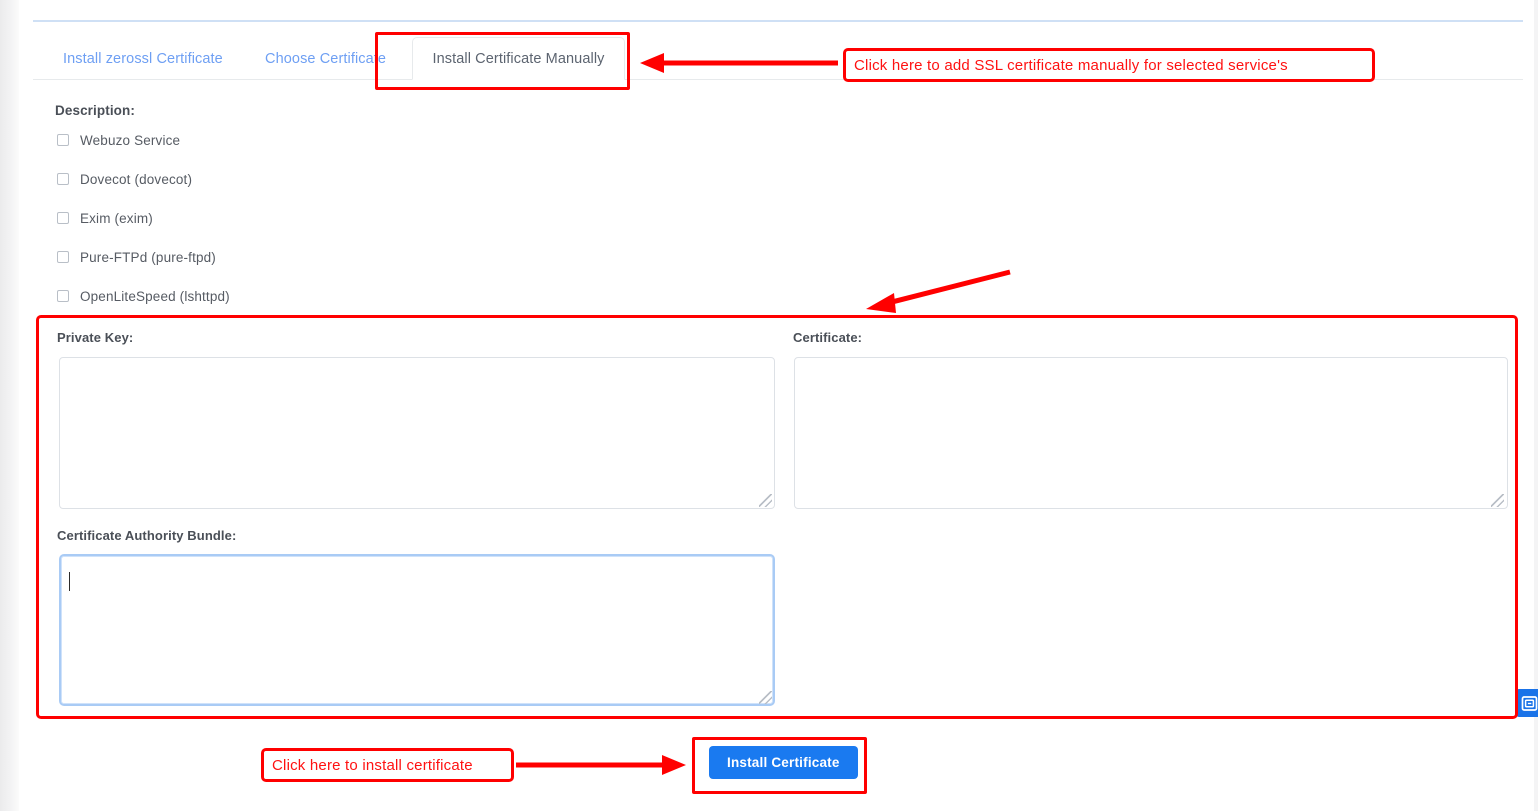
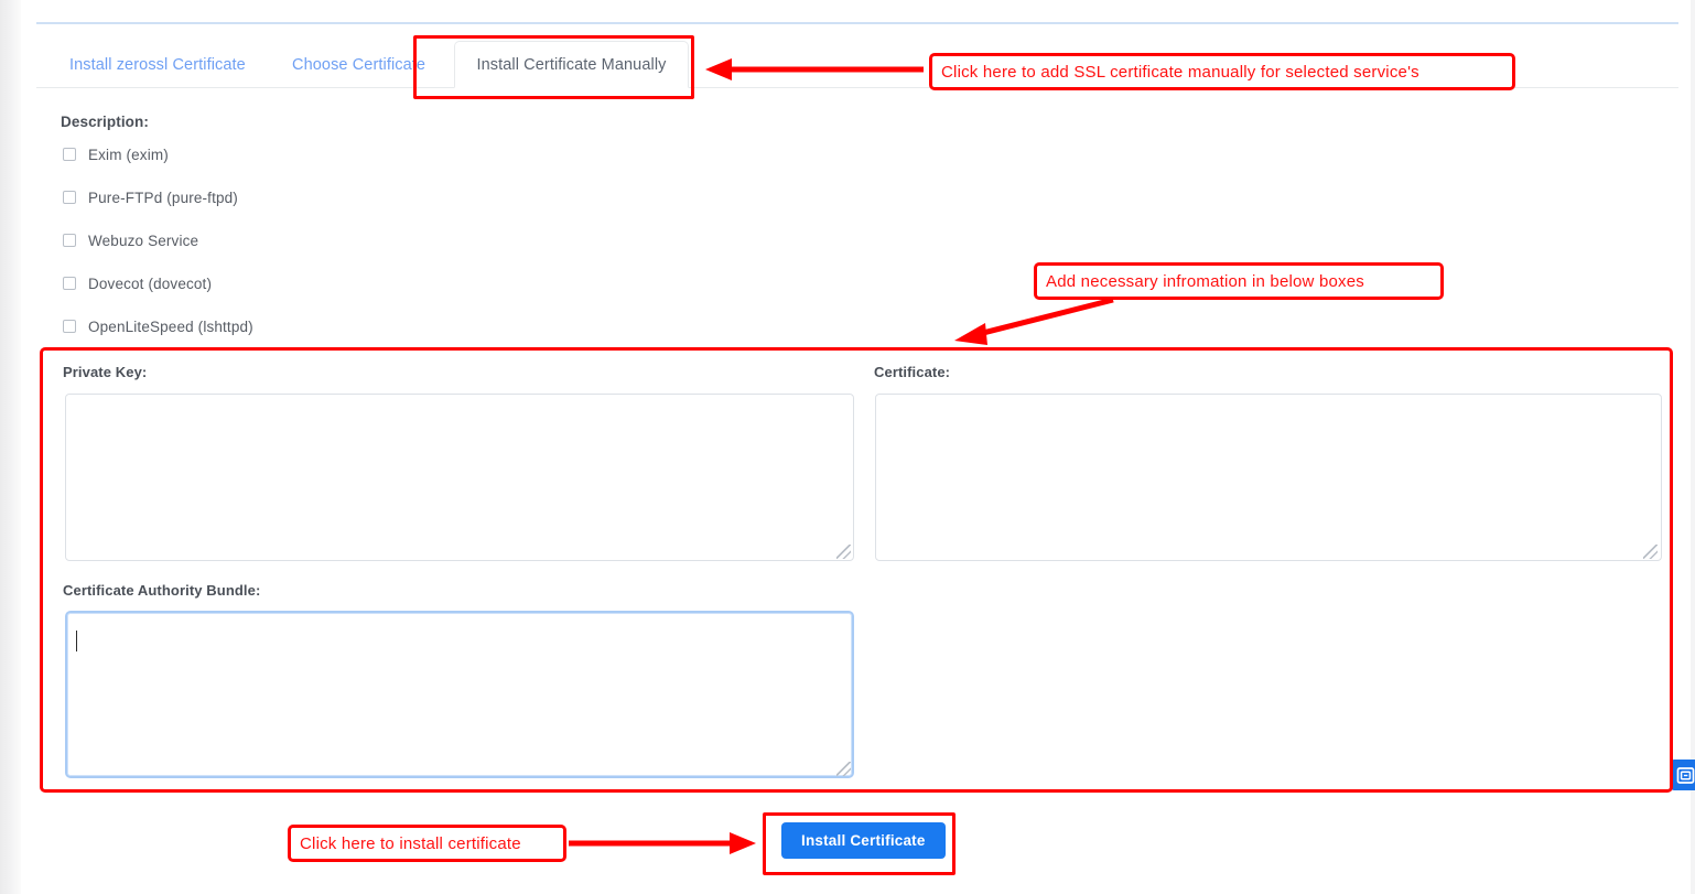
  Install zerossl Certificate
  Choose Certificate
  Install Certificate Manually
  Description:
- Webuzo Service
+ Exim (exim)
- Dovecot (dovecot)
+ Pure-FTPd (pure-ftpd)
- Exim (exim)
+ Webuzo Service
- Pure-FTPd (pure-ftpd)
+ Dovecot (dovecot)
  OpenLiteSpeed (lshttpd)
  Private Key:
  Certificate:
  Certificate Authority Bundle:
  Install Certificate
  Click here to add SSL certificate manually for selected service's
+ Add necessary infromation in below boxes
  Click here to install certificate
